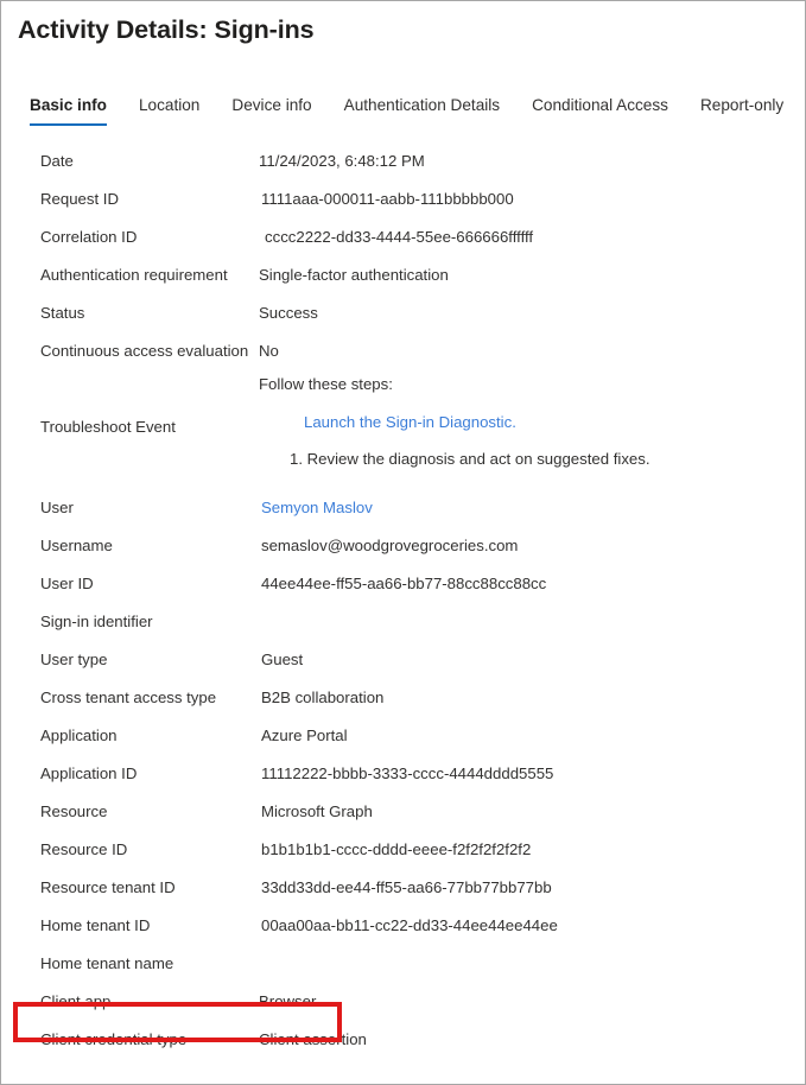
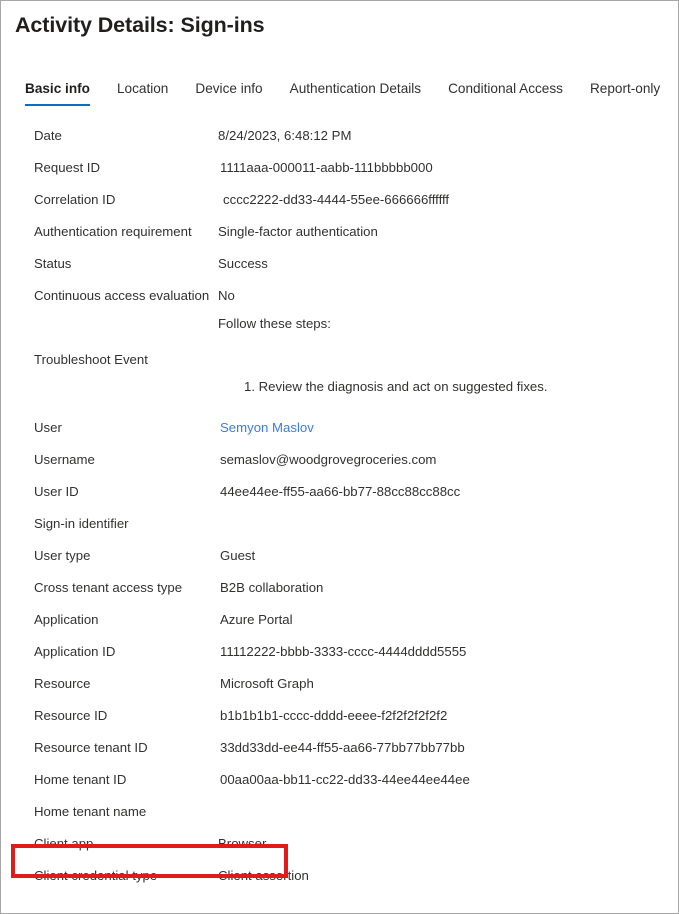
  Activity Details: Sign-ins
  Basic info
  Location
  Device info
  Authentication Details
  Conditional Access
  Report-only
  Date
- 11/24/2023, 6:48:12 PM
+ 8/24/2023, 6:48:12 PM
  Request ID
  1111aaa-000011-aabb-111bbbbb000
  Correlation ID
  cccc2222-dd33-4444-55ee-666666ffffff
  Authentication requirement
  Single-factor authentication
  Status
  Success
  Continuous access evaluation
  No
  Troubleshoot Event
  Follow these steps:
- Launch the Sign-in Diagnostic.
  1. Review the diagnosis and act on suggested fixes.
  User
  Semyon Maslov
  Username
  semaslov@woodgrovegroceries.com
  User ID
  44ee44ee-ff55-aa66-bb77-88cc88cc88cc
  Sign-in identifier
  User type
  Guest
  Cross tenant access type
  B2B collaboration
  Application
  Azure Portal
  Application ID
  11112222-bbbb-3333-cccc-4444dddd5555
  Resource
  Microsoft Graph
  Resource ID
  b1b1b1b1-cccc-dddd-eeee-f2f2f2f2f2f2
  Resource tenant ID
  33dd33dd-ee44-ff55-aa66-77bb77bb77bb
  Home tenant ID
  00aa00aa-bb11-cc22-dd33-44ee44ee44ee
  Home tenant name
  Client app
  Browser
  Client credential type
  Client assertion
